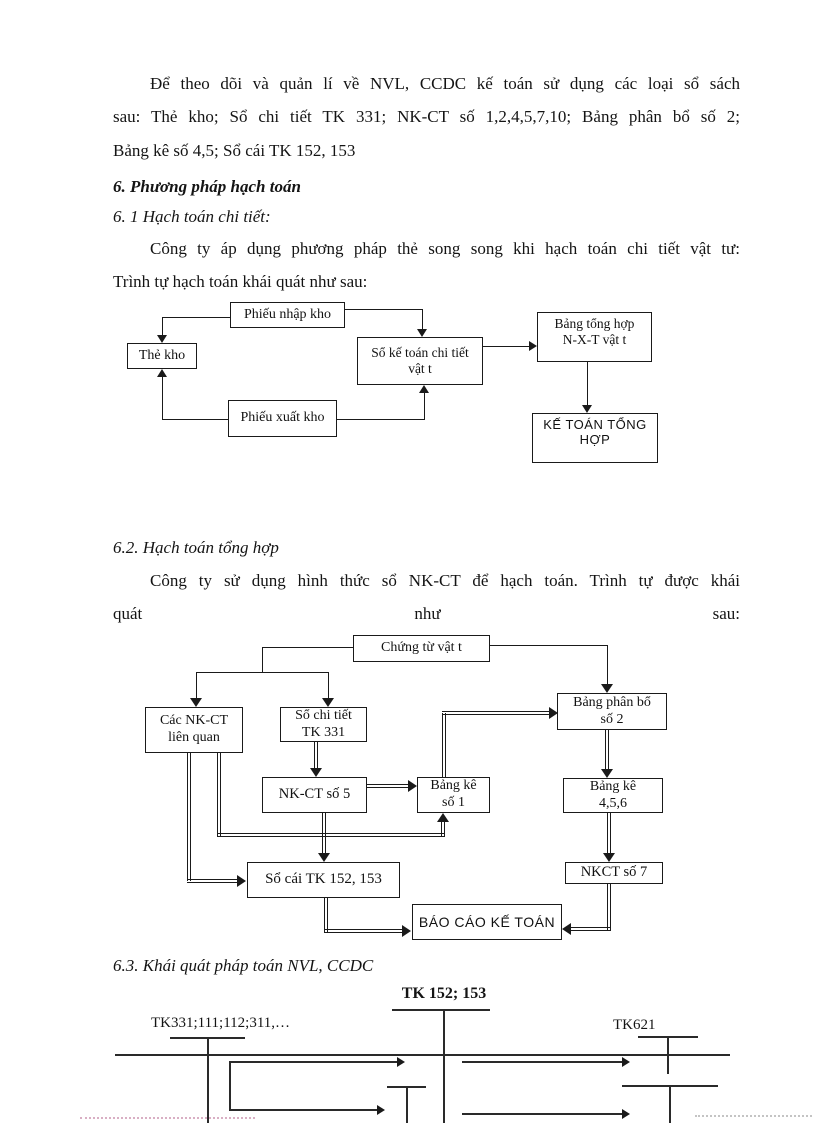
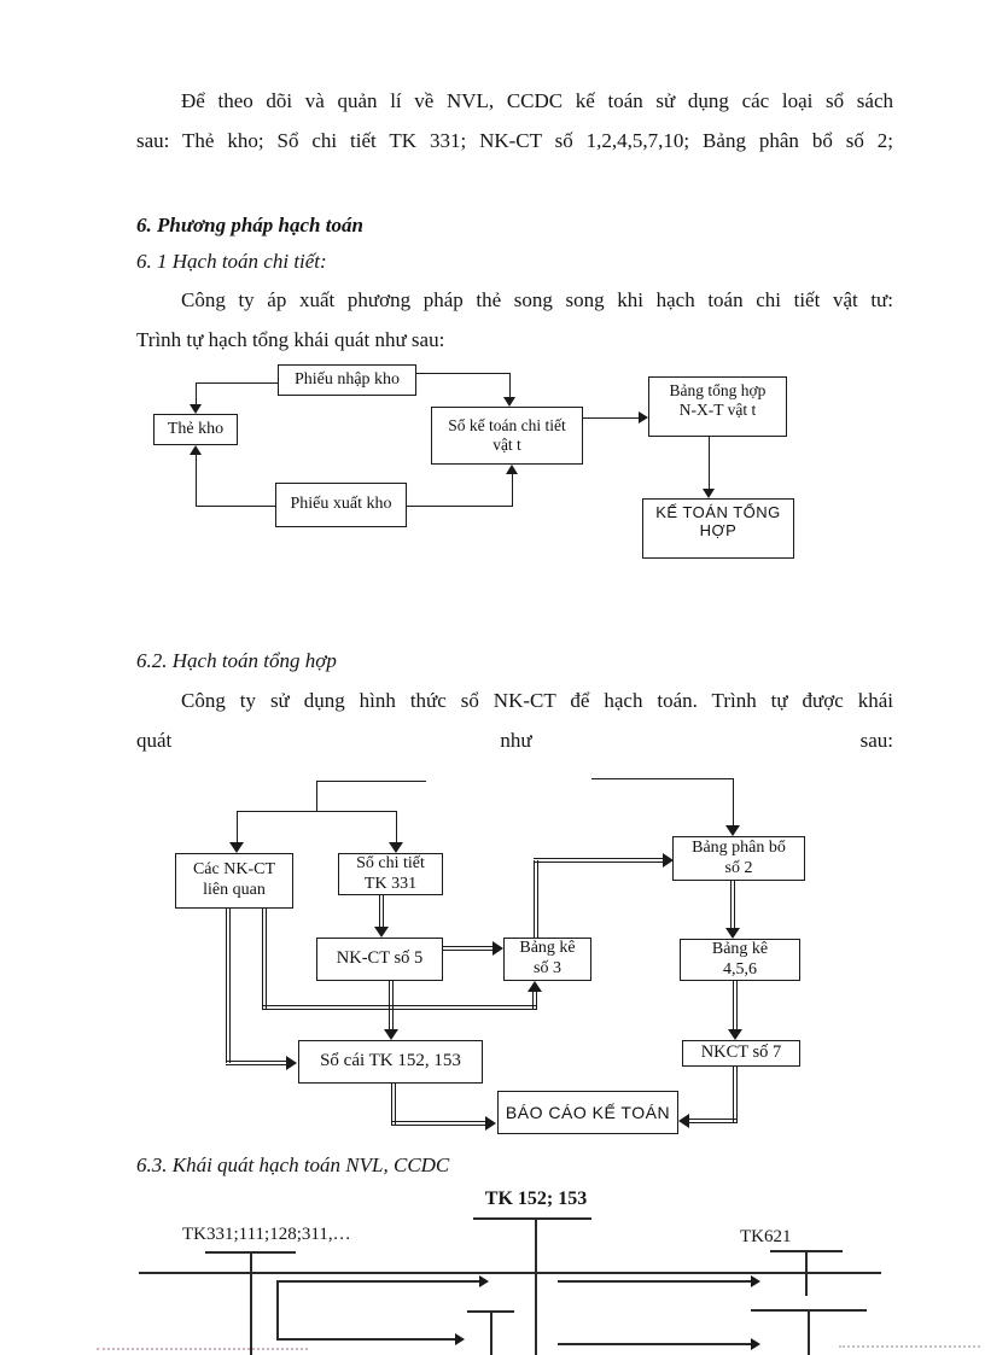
  Để theo dõi và quản lí về NVL, CCDC kế toán sử dụng các loại sổ sách
  sau: Thẻ kho; Sổ chi tiết TK 331; NK-CT số 1,2,4,5,7,10; Bảng phân bổ số 2;
- Bảng kê số 4,5; Sổ cái TK 152, 153
  6. Phương pháp hạch toán
  6. 1 Hạch toán chi tiết:
- Công ty áp dụng phương pháp thẻ song song khi hạch toán chi tiết vật tư:
+ Công ty áp xuất phương pháp thẻ song song khi hạch toán chi tiết vật tư:
- Trình tự hạch toán khái quát như sau:
+ Trình tự hạch tổng khái quát như sau:
  Phiếu nhập kho
  Thẻ kho
  Phiếu xuất kho
  Sổ kế toán chi tiết
  vật t
  Bảng tổng hợp
  N-X-T vật t
  KẾ TOÁN TỔNG
  HỢP
  6.2. Hạch toán tổng hợp
  Công ty sử dụng hình thức sổ NK-CT để hạch toán. Trình tự được khái
  quát
  như
  sau:
- Chứng từ vật t
  Các NK-CT
  liên quan
  Sổ chi tiết
  TK 331
  Bảng phân bổ
  số 2
  NK-CT số 5
  Bảng kê
- số 1
+ số 3
  Bảng kê
  4,5,6
  Sổ cái TK 152, 153
  NKCT số 7
  BÁO CÁO KẾ TOÁN
- 6.3. Khái quát pháp toán NVL, CCDC
+ 6.3. Khái quát hạch toán NVL, CCDC
  TK 152; 153
- TK331;111;112;311,…
+ TK331;111;128;311,…
  TK621
